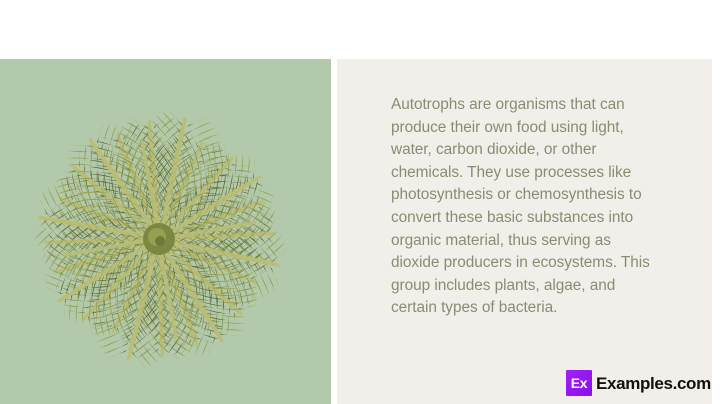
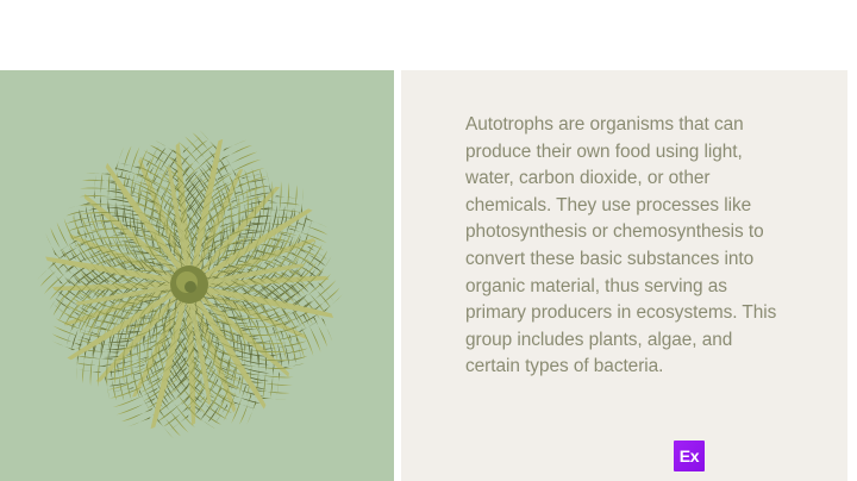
- Autotrophs are organisms that can produce their own food using light, water, carbon dioxide, or other chemicals. They use processes like photosynthesis or chemosynthesis to convert these basic substances into organic material, thus serving as dioxide producers in ecosystems. This group includes plants, algae, and certain types of bacteria.
+ Autotrophs are organisms that can produce their own food using light, water, carbon dioxide, or other chemicals. They use processes like photosynthesis or chemosynthesis to convert these basic substances into organic material, thus serving as primary producers in ecosystems. This group includes plants, algae, and certain types of bacteria.
  Ex
- Examples.com
